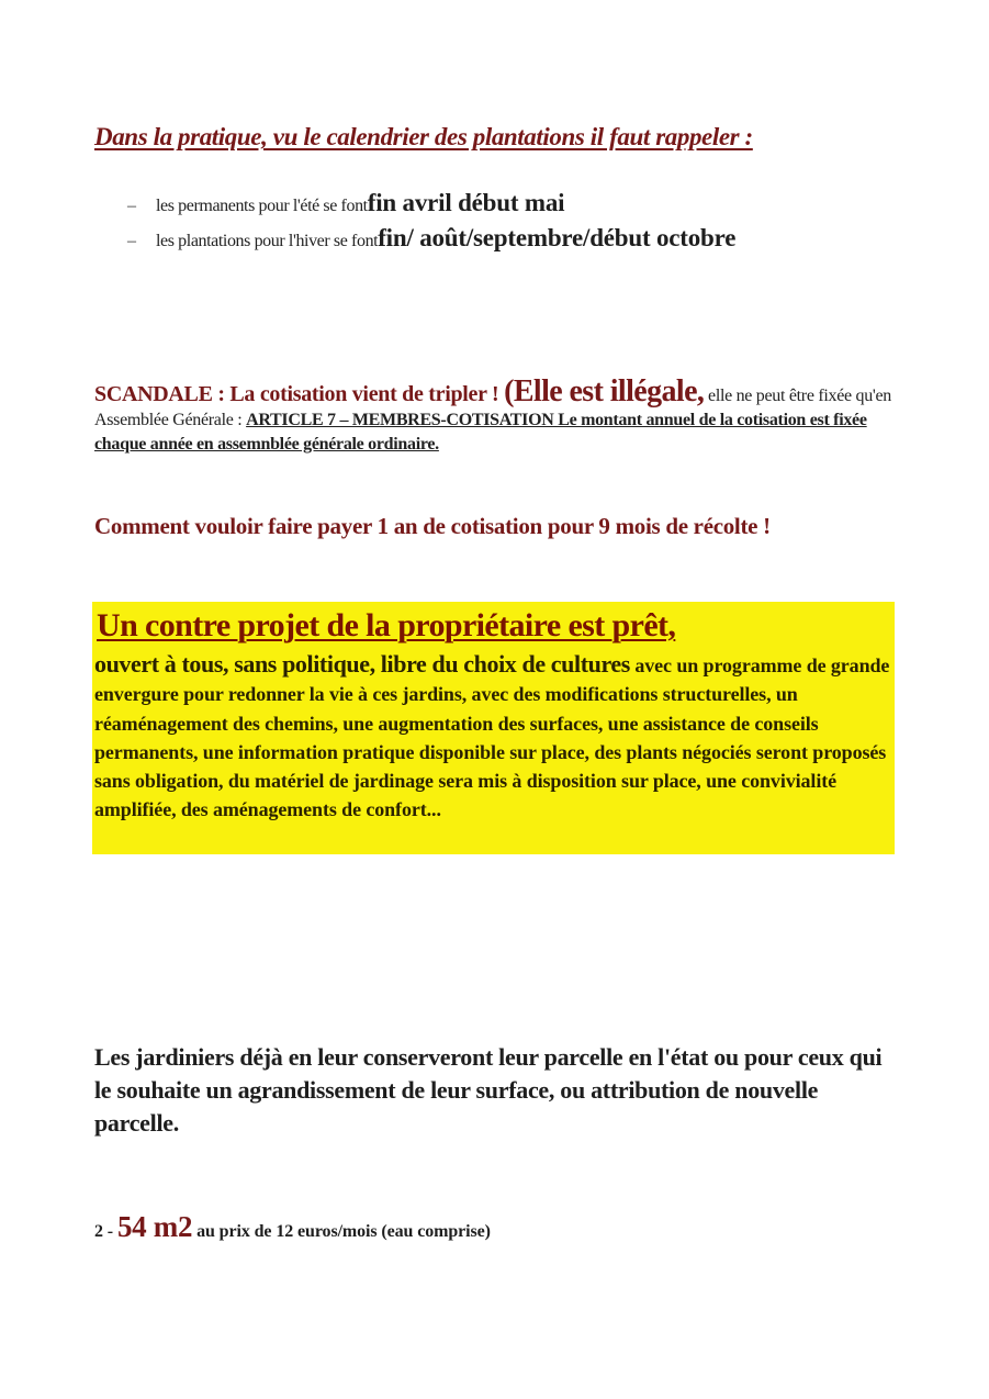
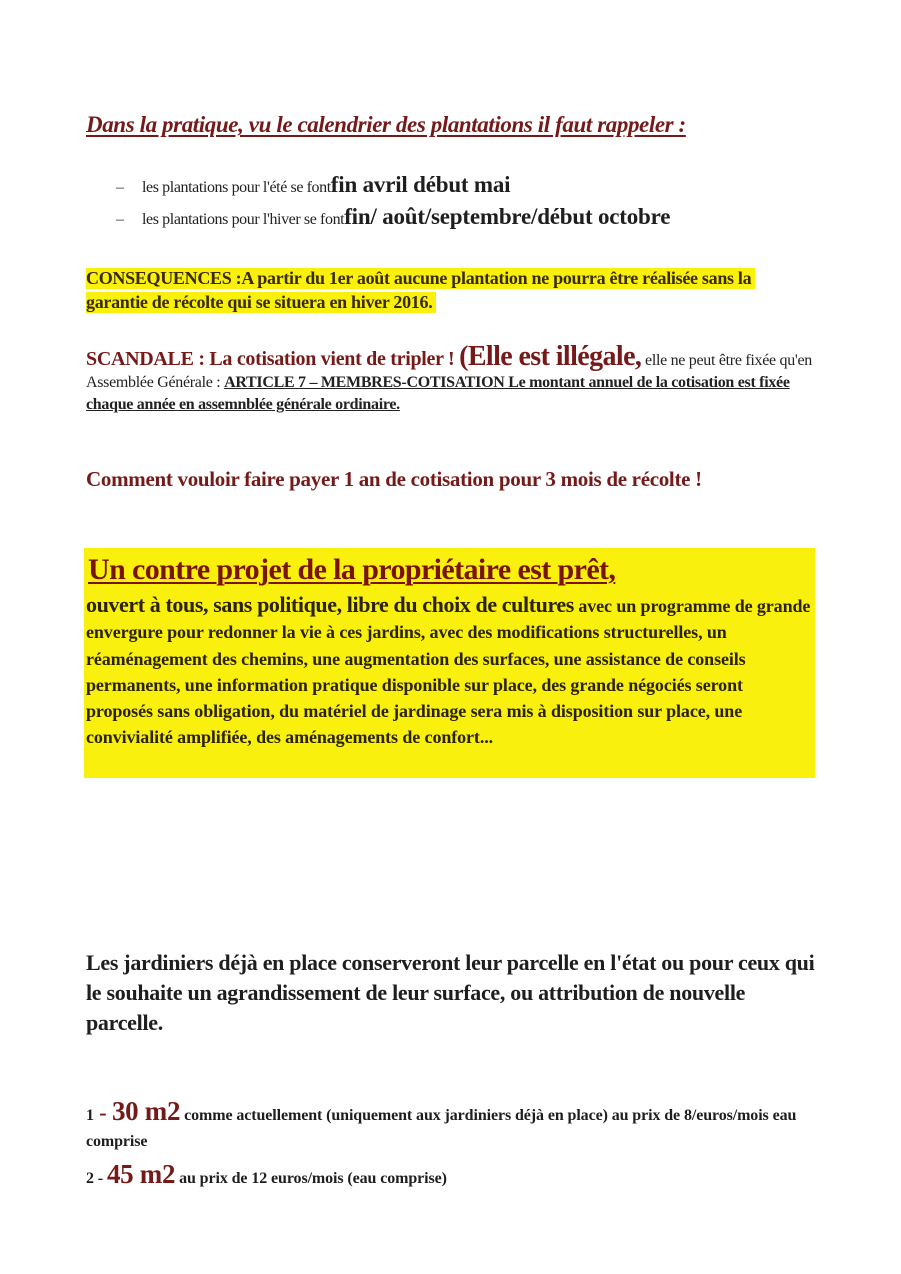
  Dans la pratique, vu le calendrier des plantations il faut rappeler :
  –
- les permanents pour l'été se font
+ les plantations pour l'été se font
  fin avril début mai
  –
  les plantations pour l'hiver se font
  fin/ août/septembre/début octobre
+ CONSEQUENCES :A partir du 1er août aucune plantation ne pourra être réalisée sans la garantie de récolte qui se situera en hiver 2016.
  SCANDALE : La cotisation vient de tripler ! (Elle est illégale, elle ne peut être fixée qu'en Assemblée Générale : ARTICLE 7 – MEMBRES-COTISATION Le montant annuel de la cotisation est fixée chaque année en assemnblée générale ordinaire.
- Comment vouloir faire payer 1 an de cotisation pour 9 mois de récolte !
+ Comment vouloir faire payer 1 an de cotisation pour 3 mois de récolte !
  Un contre projet de la propriétaire est prêt,
- ouvert à tous, sans politique, libre du choix de cultures avec un programme de grande envergure pour redonner la vie à ces jardins, avec des modifications structurelles, un réaménagement des chemins, une augmentation des surfaces, une assistance de conseils permanents, une information pratique disponible sur place, des plants négociés seront proposés sans obligation, du matériel de jardinage sera mis à disposition sur place, une convivialité amplifiée, des aménagements de confort...
+ ouvert à tous, sans politique, libre du choix de cultures avec un programme de grande envergure pour redonner la vie à ces jardins, avec des modifications structurelles, un réaménagement des chemins, une augmentation des surfaces, une assistance de conseils permanents, une information pratique disponible sur place, des grande négociés seront proposés sans obligation, du matériel de jardinage sera mis à disposition sur place, une convivialité amplifiée, des aménagements de confort...
- Les jardiniers déjà en leur conserveront leur parcelle en l'état ou pour ceux qui le souhaite un agrandissement de leur surface, ou attribution de nouvelle parcelle.
+ Les jardiniers déjà en place conserveront leur parcelle en l'état ou pour ceux qui le souhaite un agrandissement de leur surface, ou attribution de nouvelle parcelle.
+ 1 - 30 m2 comme actuellement (uniquement aux jardiniers déjà en place) au prix de 8/euros/mois eau comprise
- 2 - 54 m2 au prix de 12 euros/mois (eau comprise)
+ 2 - 45 m2 au prix de 12 euros/mois (eau comprise)
